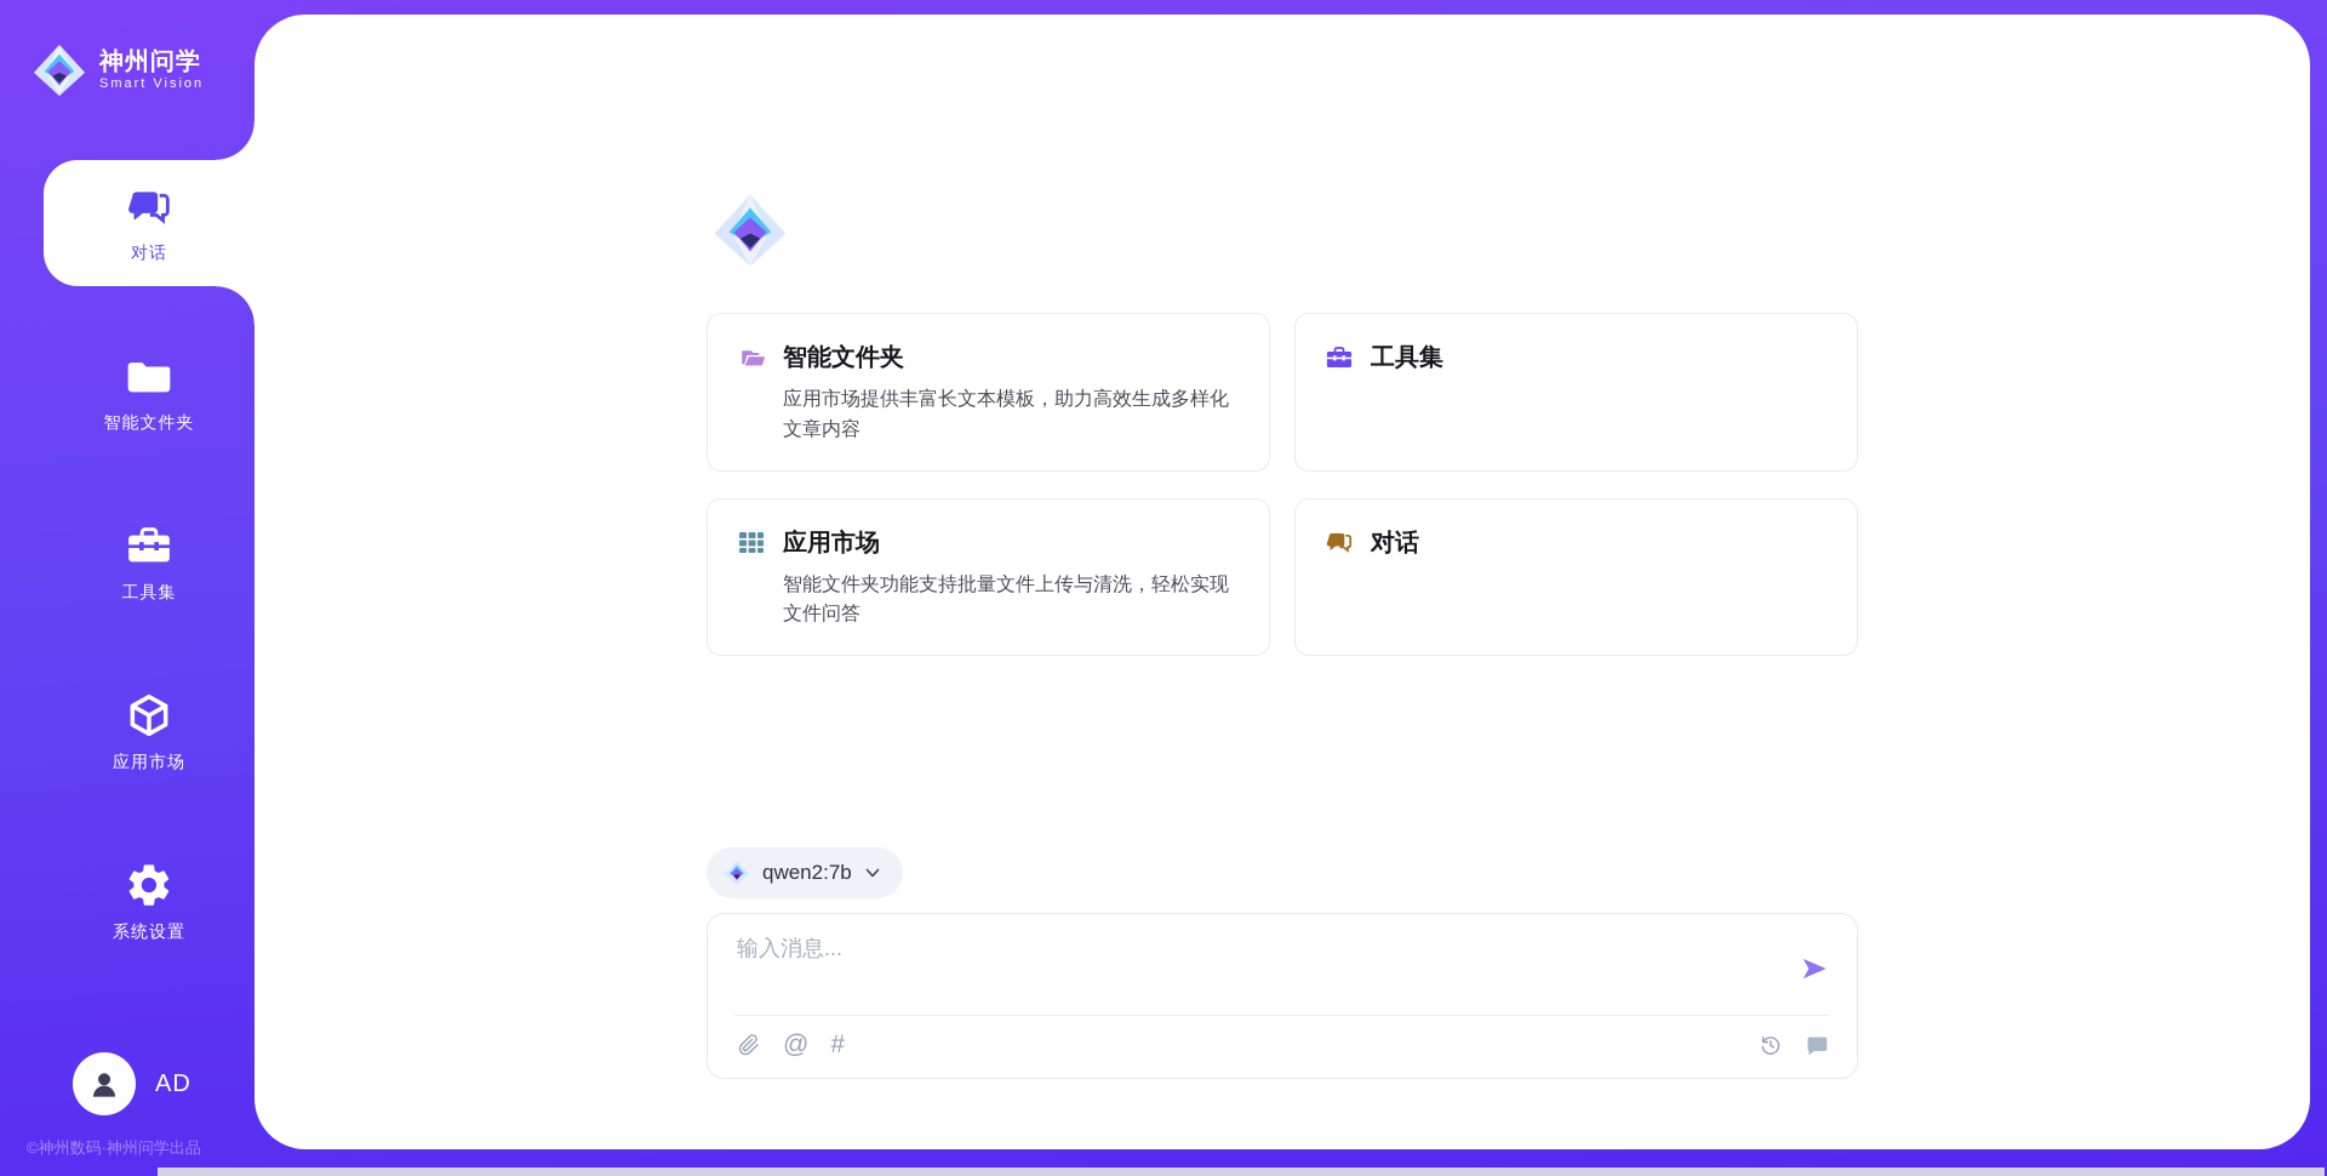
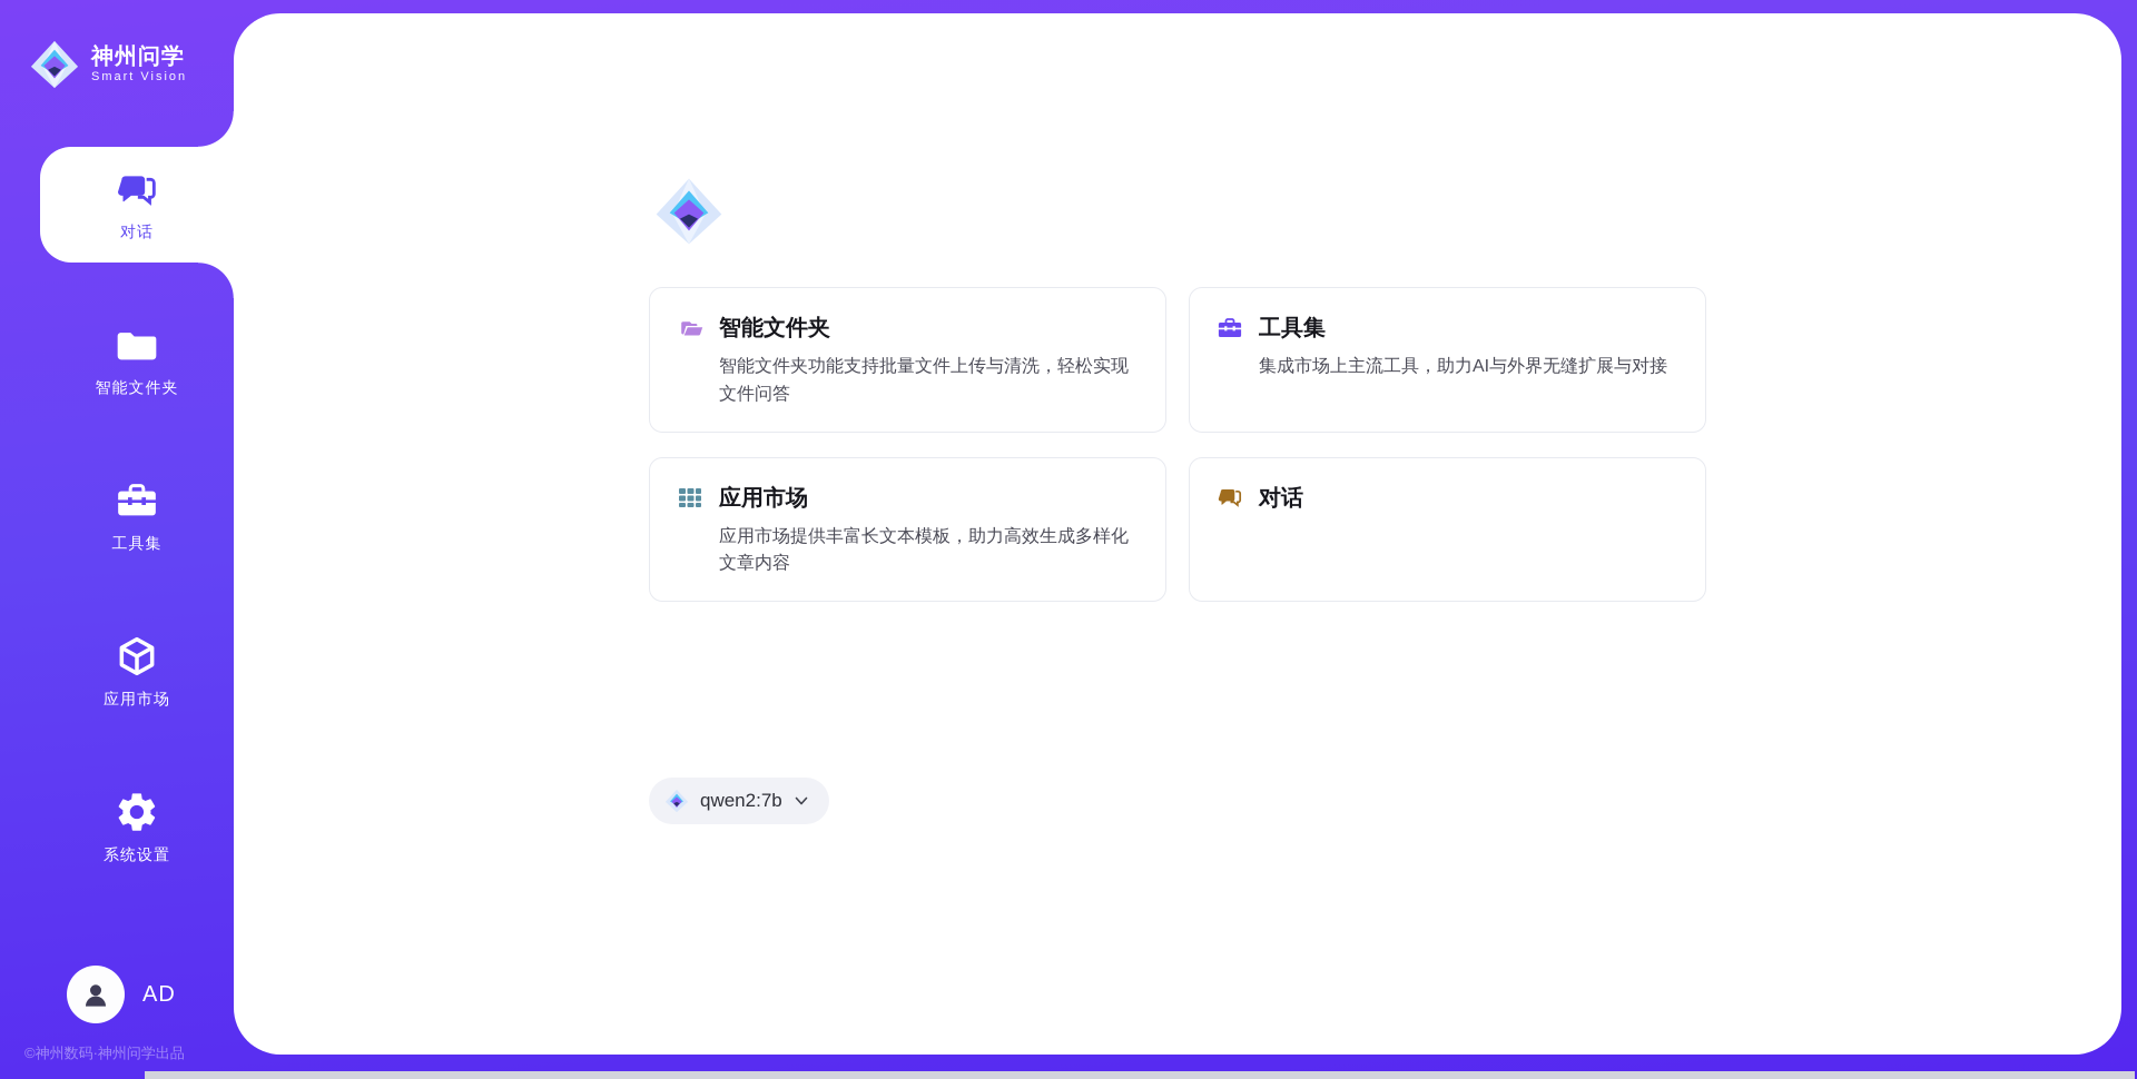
  神州问学
  Smart Vision
  对话
  智能文件夹
  工具集
  应用市场
  系统设置
  AD
  ©神州数码·神州问学出品
  智能文件夹
- 应用市场提供丰富长文本模板，助力高效生成多样化文章内容
+ 智能文件夹功能支持批量文件上传与清洗，轻松实现文件问答
  工具集
+ 集成市场上主流工具，助力AI与外界无缝扩展与对接
  应用市场
- 智能文件夹功能支持批量文件上传与清洗，轻松实现文件问答
+ 应用市场提供丰富长文本模板，助力高效生成多样化文章内容
  对话
  qwen2:7b
- 输入消息...
- @
- #
